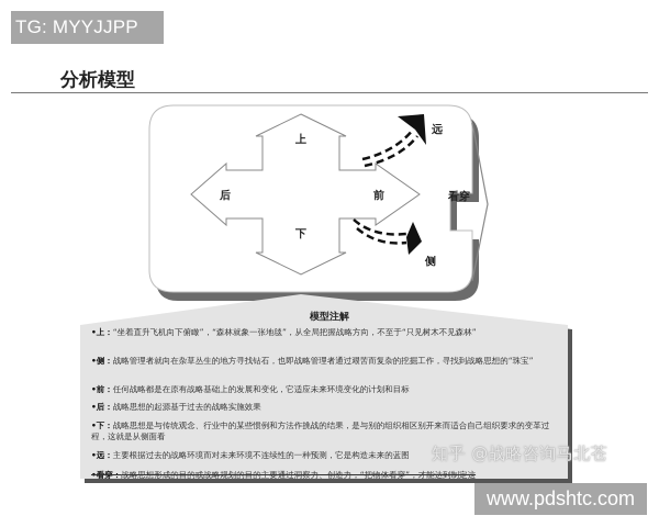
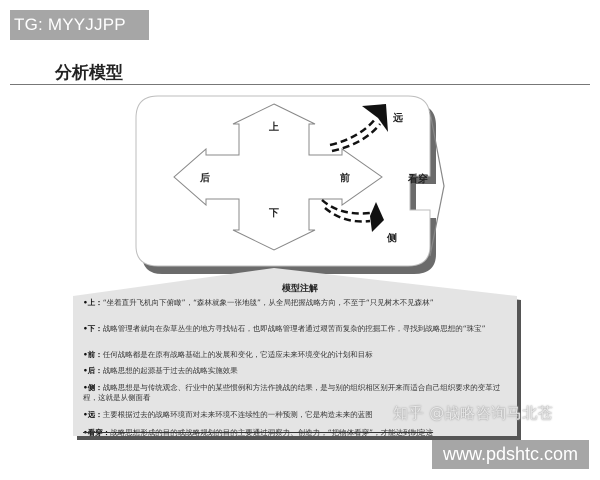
  TG: MYYJJPP
  分析模型
  上
  下
  后
  前
  远
  侧
  看穿
  模型注解
  •上：“坐着直升飞机向下俯瞰”，“森林就象一张地毯”，从全局把握战略方向，不至于“只见树木不见森林”
- •侧：战略管理者就向在杂草丛生的地方寻找钻石，也即战略管理者通过艰苦而复杂的挖掘工作，寻找到战略思想的“珠宝”
+ •下：战略管理者就向在杂草丛生的地方寻找钻石，也即战略管理者通过艰苦而复杂的挖掘工作，寻找到战略思想的“珠宝”
  •前：任何战略都是在原有战略基础上的发展和变化，它适应未来环境变化的计划和目标
  •后：战略思想的起源基于过去的战略实施效果
- •下：战略思想是与传统观念、行业中的某些惯例和方法作挑战的结果，是与别的组织相区别开来而适合自己组织要求的变革过程，这就是从侧面看
+ •侧：战略思想是与传统观念、行业中的某些惯例和方法作挑战的结果，是与别的组织相区别开来而适合自己组织要求的变革过程，这就是从侧面看
  •远：主要根据过去的战略环境而对未来环境不连续性的一种预测，它是构造未来的蓝图
  •看穿：战略思想形成的目的或战略规划的目的主要通过洞察力、创造力，“把物体看穿”，才能达到制定这
  知乎 @战略咨询马北苍
  www.pdshtc.com
